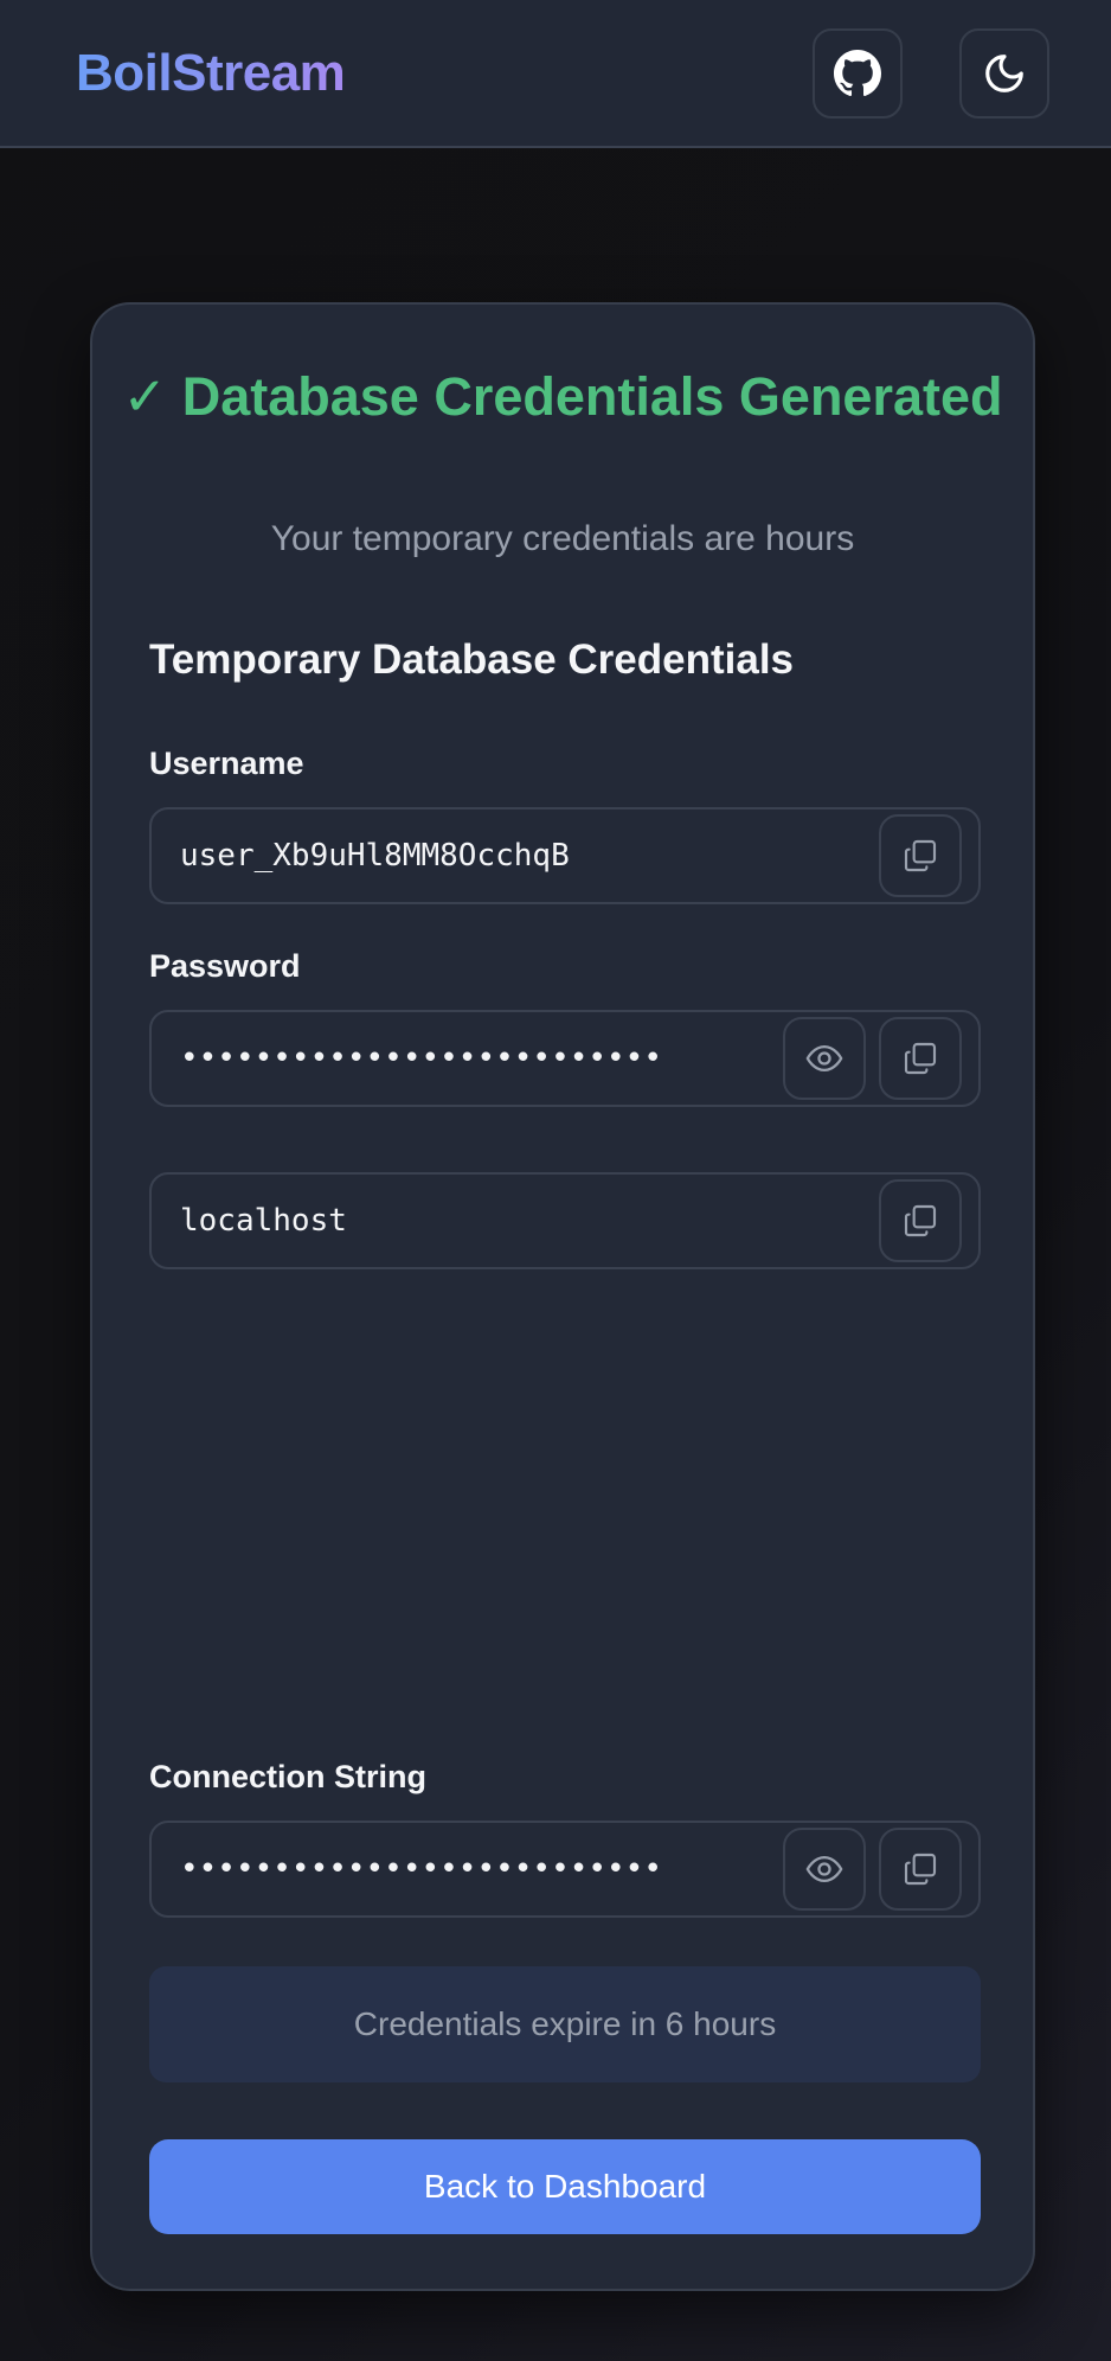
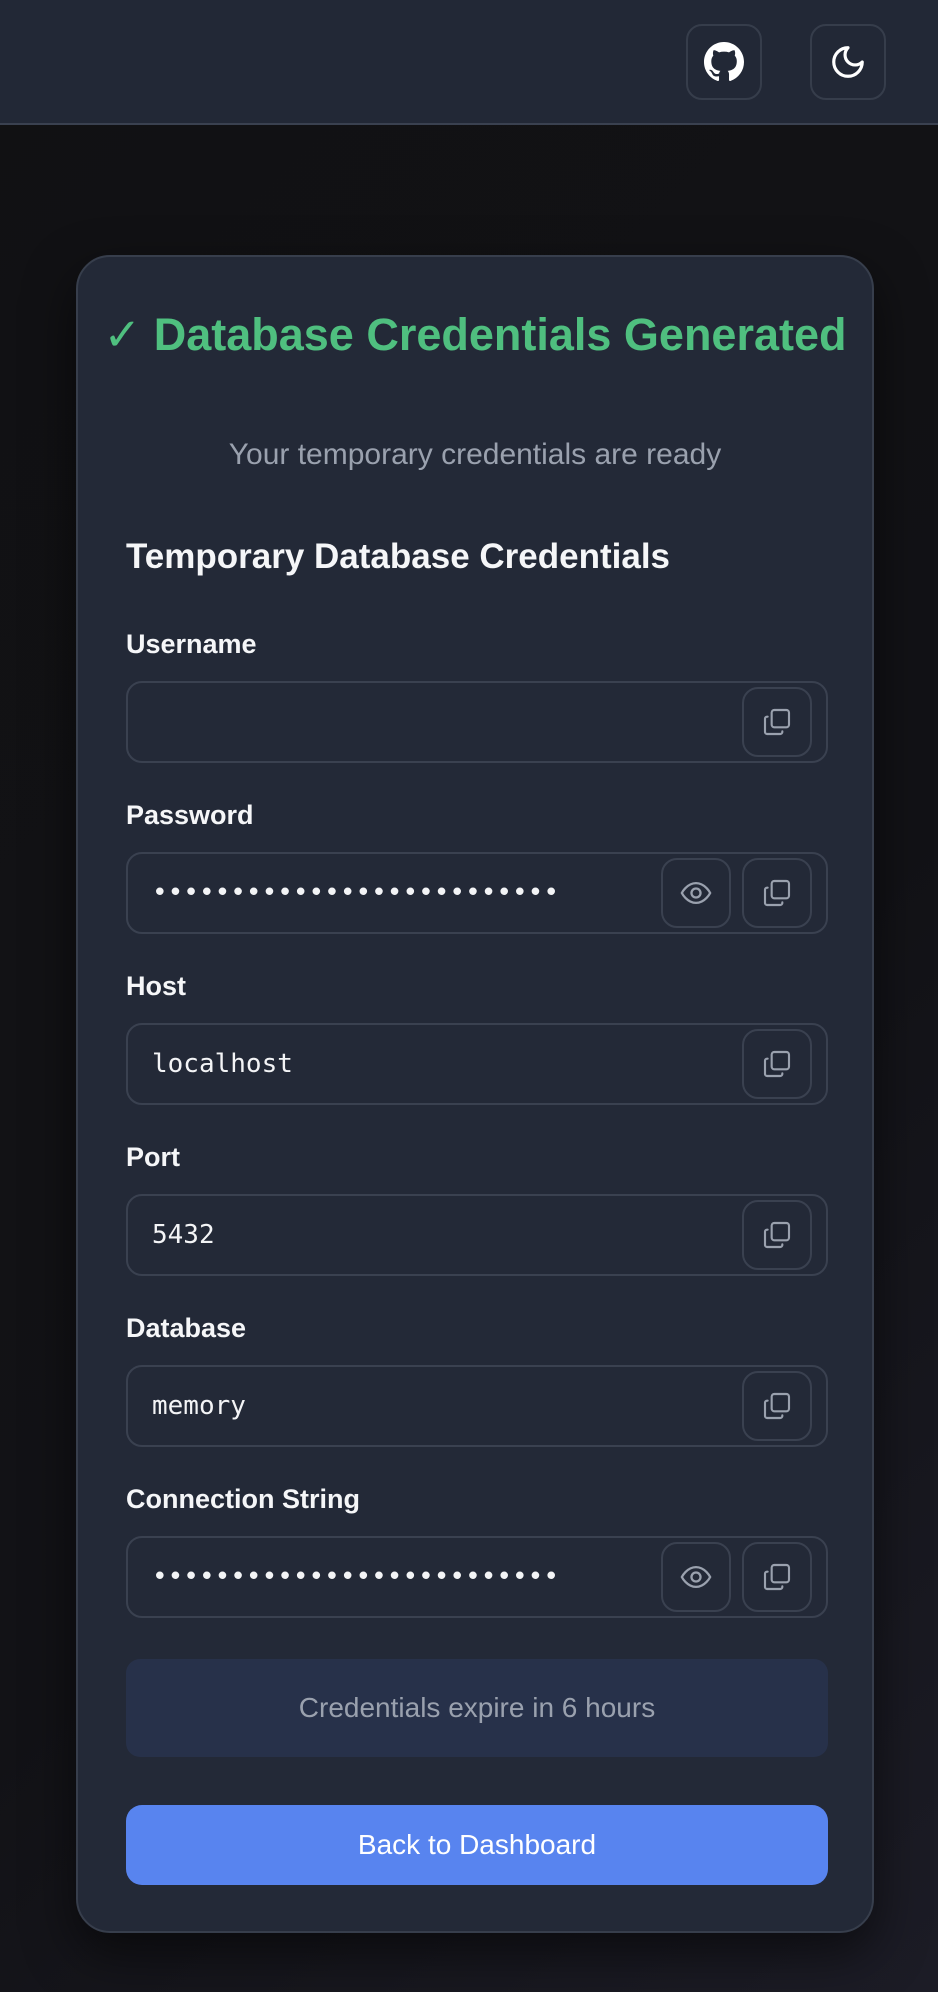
- BoilStream
  ✓ Database Credentials Generated
- Your temporary credentials are hours
+ Your temporary credentials are ready
  Temporary Database Credentials
  Username
- user_Xb9uHl8MM8OcchqB
  Password
  ••••••••••••••••••••••••••
+ Host
  localhost
+ Port
+ 5432
+ Database
+ memory
  Connection String
  ••••••••••••••••••••••••••
  Credentials expire in 6 hours
  Back to Dashboard
